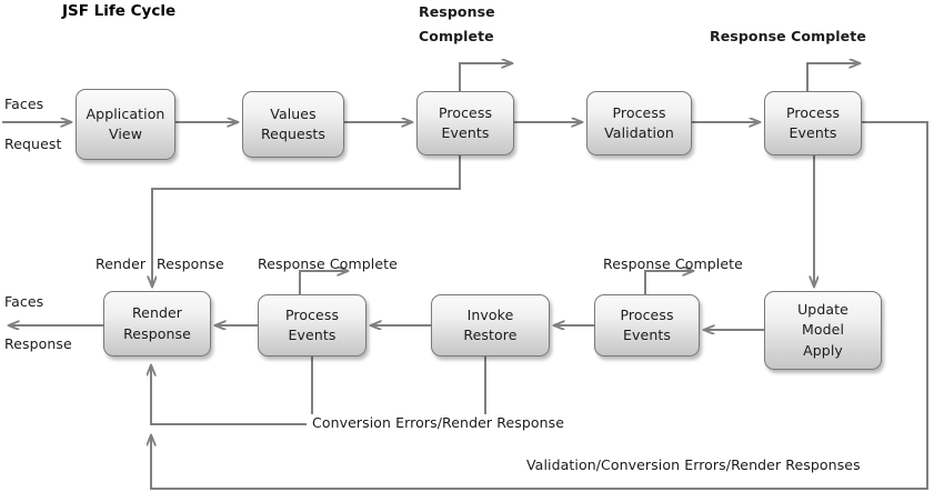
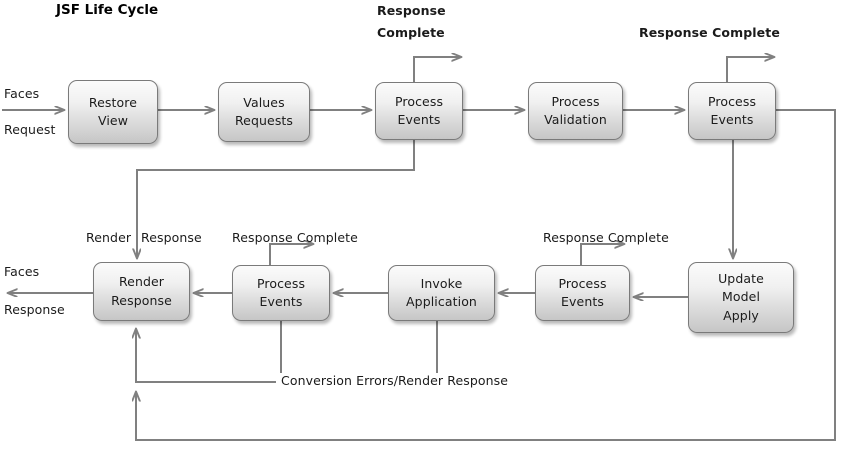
  JSF Life Cycle
- Application
+ Restore
  View
  Values
  Requests
  Process
  Events
  Process
  Validation
  Process
  Events
  Update
  Model
  Apply
  Process
  Events
  Invoke
- Restore
+ Application
  Process
  Events
  Render
  Response
  Faces
  Request
  Response
  Complete
  Response Complete
  Render
  Response
  Response Complete
  Response Complete
  Faces
  Response
  Conversion Errors/Render Response
- Validation/Conversion Errors/Render Responses
